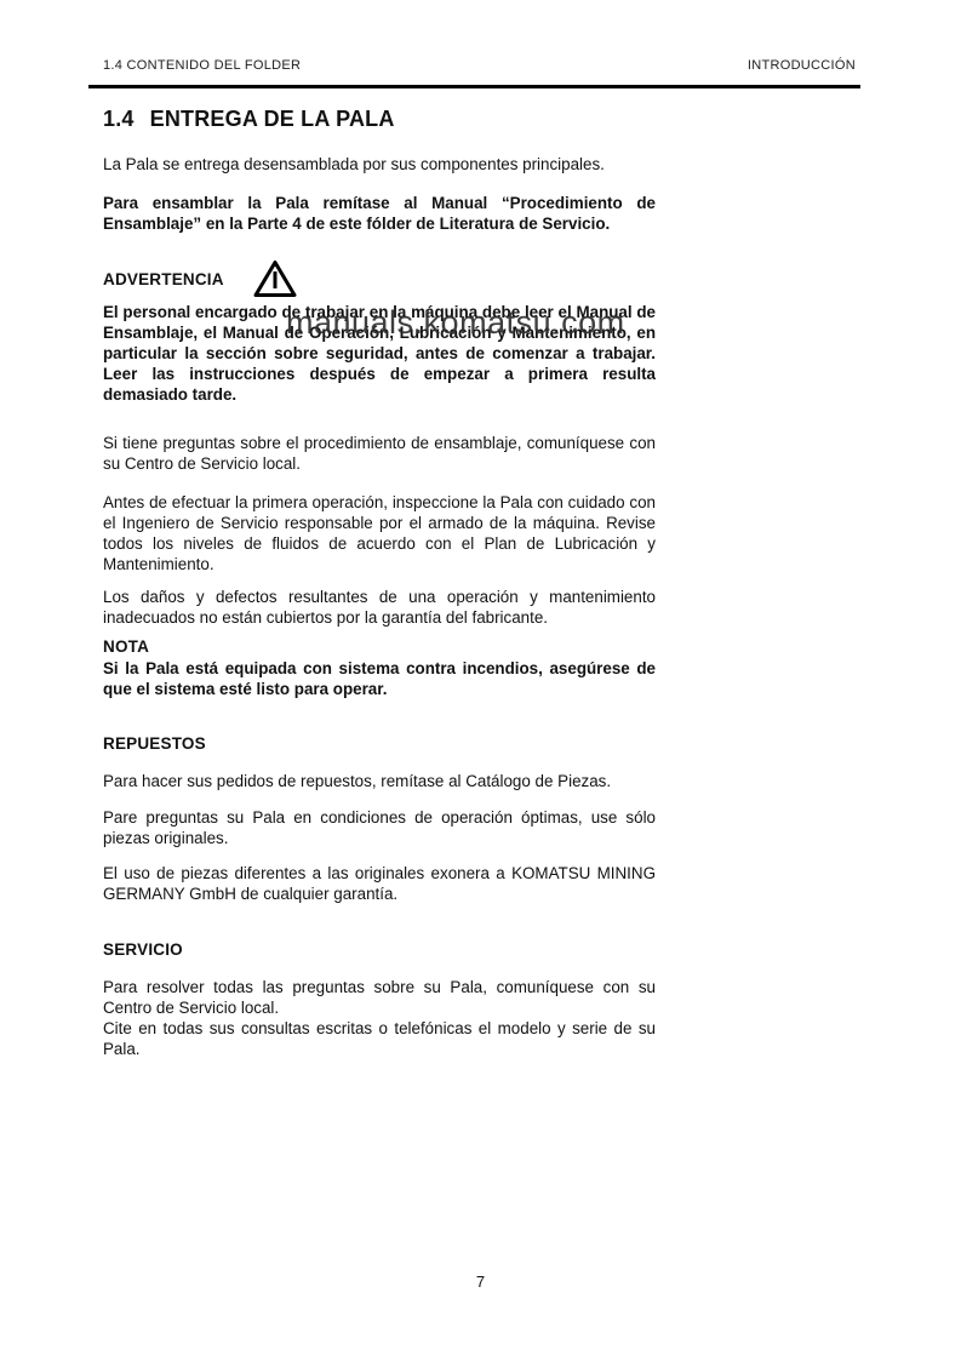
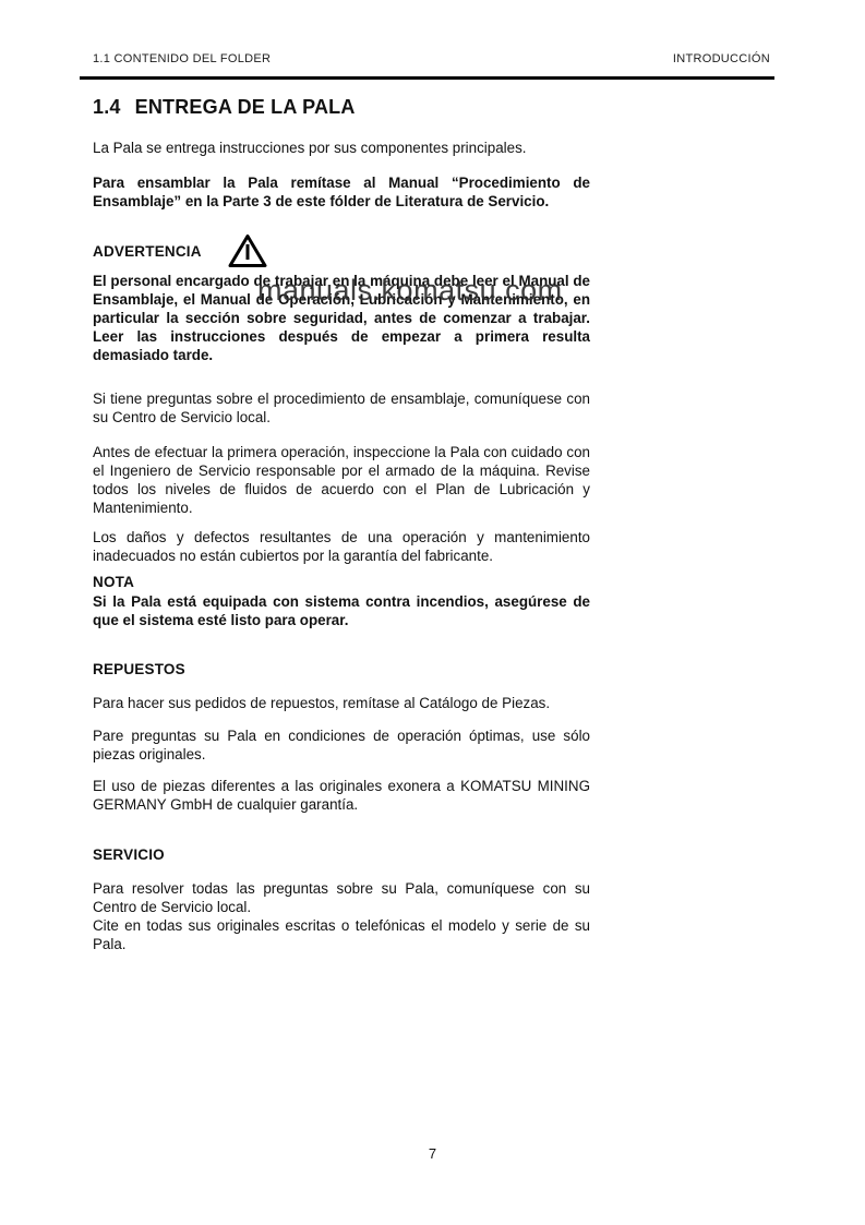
- 1.4 CONTENIDO DEL FOLDER
+ 1.1 CONTENIDO DEL FOLDER
  INTRODUCCIÓN
  1.4 ENTREGA DE LA PALA
- La Pala se entrega desensamblada por sus componentes principales.
+ La Pala se entrega instrucciones por sus componentes principales.
- Para ensamblar la Pala remítase al Manual “Procedimiento de Ensamblaje” en la Parte 4 de este fólder de Literatura de Servicio.
+ Para ensamblar la Pala remítase al Manual “Procedimiento de Ensamblaje” en la Parte 3 de este fólder de Literatura de Servicio.
  ADVERTENCIA
  El personal encargado de trabajar en la máquina debe leer el Manual de Ensamblaje, el Manual de Operación, Lubricación y Mantenimiento, en particular la sección sobre seguridad, antes de comenzar a trabajar. Leer las instrucciones después de empezar a primera resulta demasiado tarde.
  manuals.komatsu.com
  Si tiene preguntas sobre el procedimiento de ensamblaje, comuníquese con su Centro de Servicio local.
  Antes de efectuar la primera operación, inspeccione la Pala con cuidado con el Ingeniero de Servicio responsable por el armado de la máquina. Revise todos los niveles de fluidos de acuerdo con el Plan de Lubricación y Mantenimiento.
  Los daños y defectos resultantes de una operación y mantenimiento inadecuados no están cubiertos por la garantía del fabricante.
  NOTA
  Si la Pala está equipada con sistema contra incendios, asegúrese de que el sistema esté listo para operar.
  REPUESTOS
  Para hacer sus pedidos de repuestos, remítase al Catálogo de Piezas.
  Pare preguntas su Pala en condiciones de operación óptimas, use sólo piezas originales.
  El uso de piezas diferentes a las originales exonera a KOMATSU MINING GERMANY GmbH de cualquier garantía.
  SERVICIO
  Para resolver todas las preguntas sobre su Pala, comuníquese con su Centro de Servicio local.
- Cite en todas sus consultas escritas o telefónicas el modelo y serie de su Pala.
+ Cite en todas sus originales escritas o telefónicas el modelo y serie de su Pala.
  7
